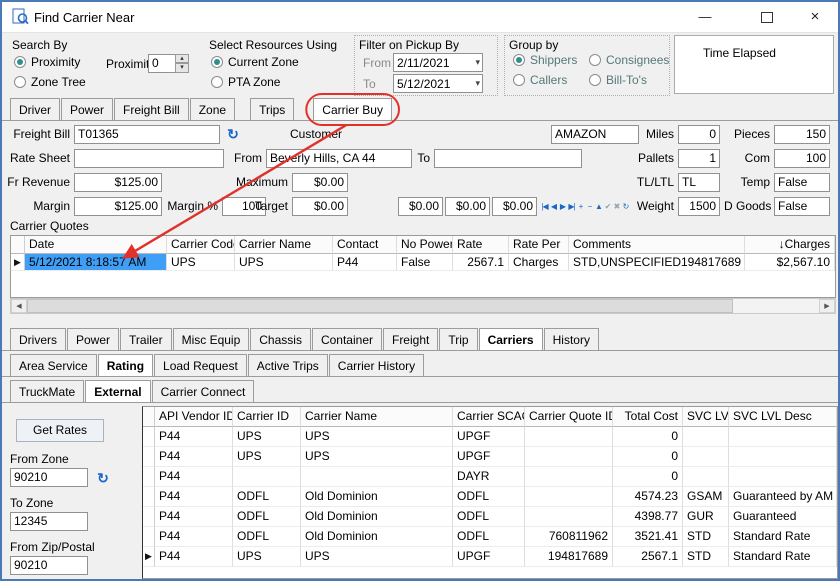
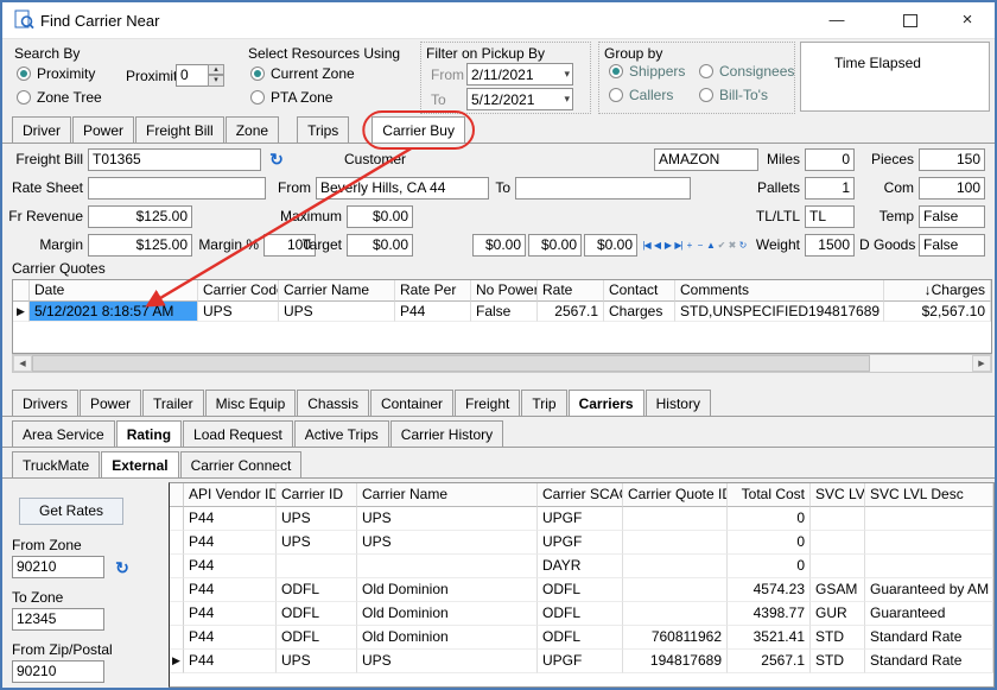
  Find Carrier Near
  —
  ×
  Search By
  Proximity
  Zone Tree
  Proximi
  0
  Select Resources Using
  Current Zone
  PTA Zone
  Filter on Pickup By
  From
  2/11/2021
  ▾
  To
  5/12/2021
  ▾
  Group by
  Shippers
  Consignees
  Callers
  Bill-To's
  Time Elapsed
  Driver Power Freight Bill Zone Trips Carrier Buy
  Freight Bill
  T01365
  ↻
  Customer
  AMAZON
  Miles
  0
  Pieces
  150
  Rate Sheet
  From
  Beverly Hills, CA 44
  To
  Pallets
  1
  Com
  100
  Fr Revenue
  $125.00
  Mximum
  $0.00
  TL/LTL
  TL
  Temp
  False
  Margin
  $125.00
  Margin
  100
  Target
  $0.00
  $0.00
  $0.00
  $0.00
  |◀
  ◀
  ▶
  ▶|
  +
  −
  ▲
  ✔
  ✖
  ↻
  Weight
  1500
  D Goods
  False
  Carrier Quotes
  Date
  Carrier Cod
  Carrier Name
- Contact
+ Rate Per
  No Power
  Rate
- Rate Per
+ Contact
  Comments
  ↓Charges
  ▶
  5/12/2021 8:18:57 AM
  UPS
  UPS
  P44
  False
  2567.1
  Charges
  STD,UNSPECIFIED194817689
  $2,567.10
  Drivers Power Trailer Misc Equip Chassis Container Freight Trip Carriers History
  Area Service Rating Load Request Active Trips Carrier History
  TruckMate External Carrier Connect
  Get Rates
  From Zone
  90210
  ↻
  To Zone
  12345
  From Zip/Postal
  90210
  API Vendor ID
  Carrier ID
  Carrier Name
  Carrier SCA
  Carrier Quote I
  Total Cost
  SVC LV
  SVC LVL Desc
  P44
  UPS
  UPS
  UPGF
  0
  P44
  UPS
  UPS
  UPGF
  0
  P44
  DAYR
  0
  P44
  ODFL
  Old Dominion
  ODFL
  4574.23
  GSAM
  Guaranteed by AM
  P44
  ODFL
  Old Dominion
  ODFL
  4398.77
  GUR
  Guaranteed
  P44
  ODFL
  Old Dominion
  ODFL
  760811962
  3521.41
  STD
  Standard Rate
  ▶
  P44
  UPS
  UPS
  UPGF
  194817689
  2567.1
  STD
  Standard Rate
